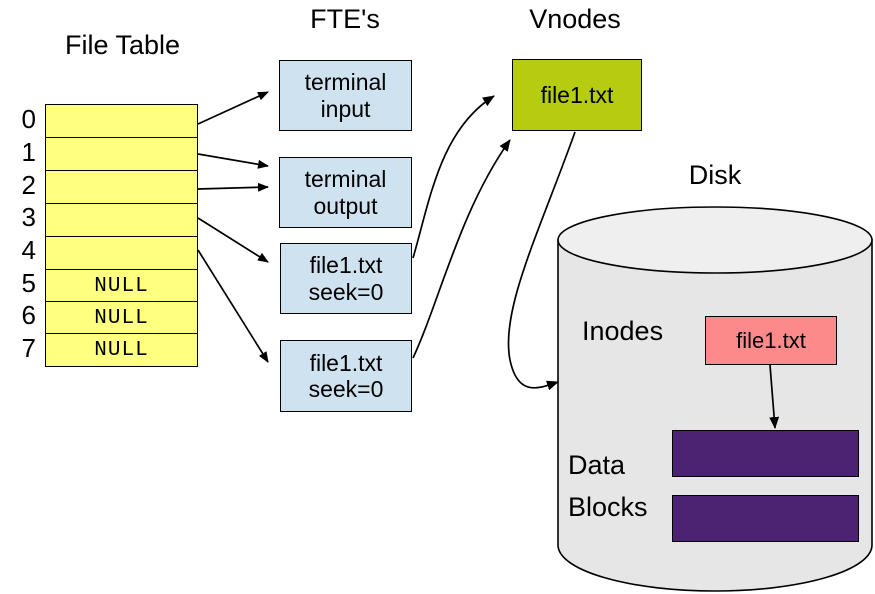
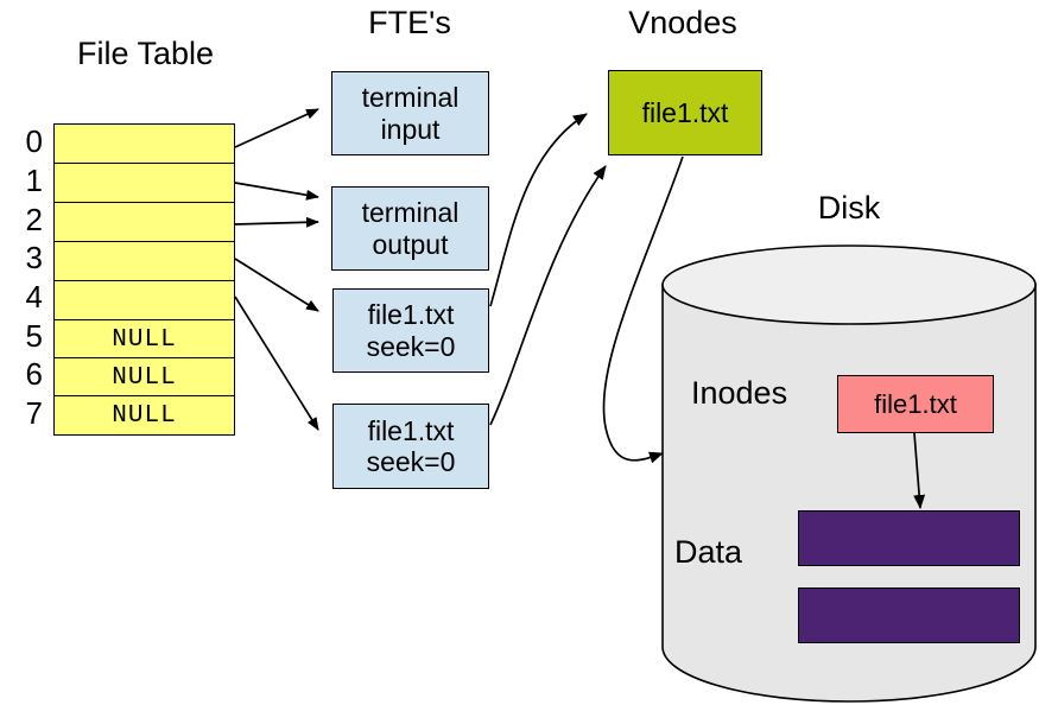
  File Table
  FTE's
  Vnodes
  Disk
  0
  1
  2
  3
  4
  5
  6
  7
  NULL
  NULL
  NULL
  terminal
  input
  terminal
  output
  file1.txt
  seek=0
  file1.txt
  seek=0
  file1.txt
  Inodes
  file1.txt
  Data
- Blocks
